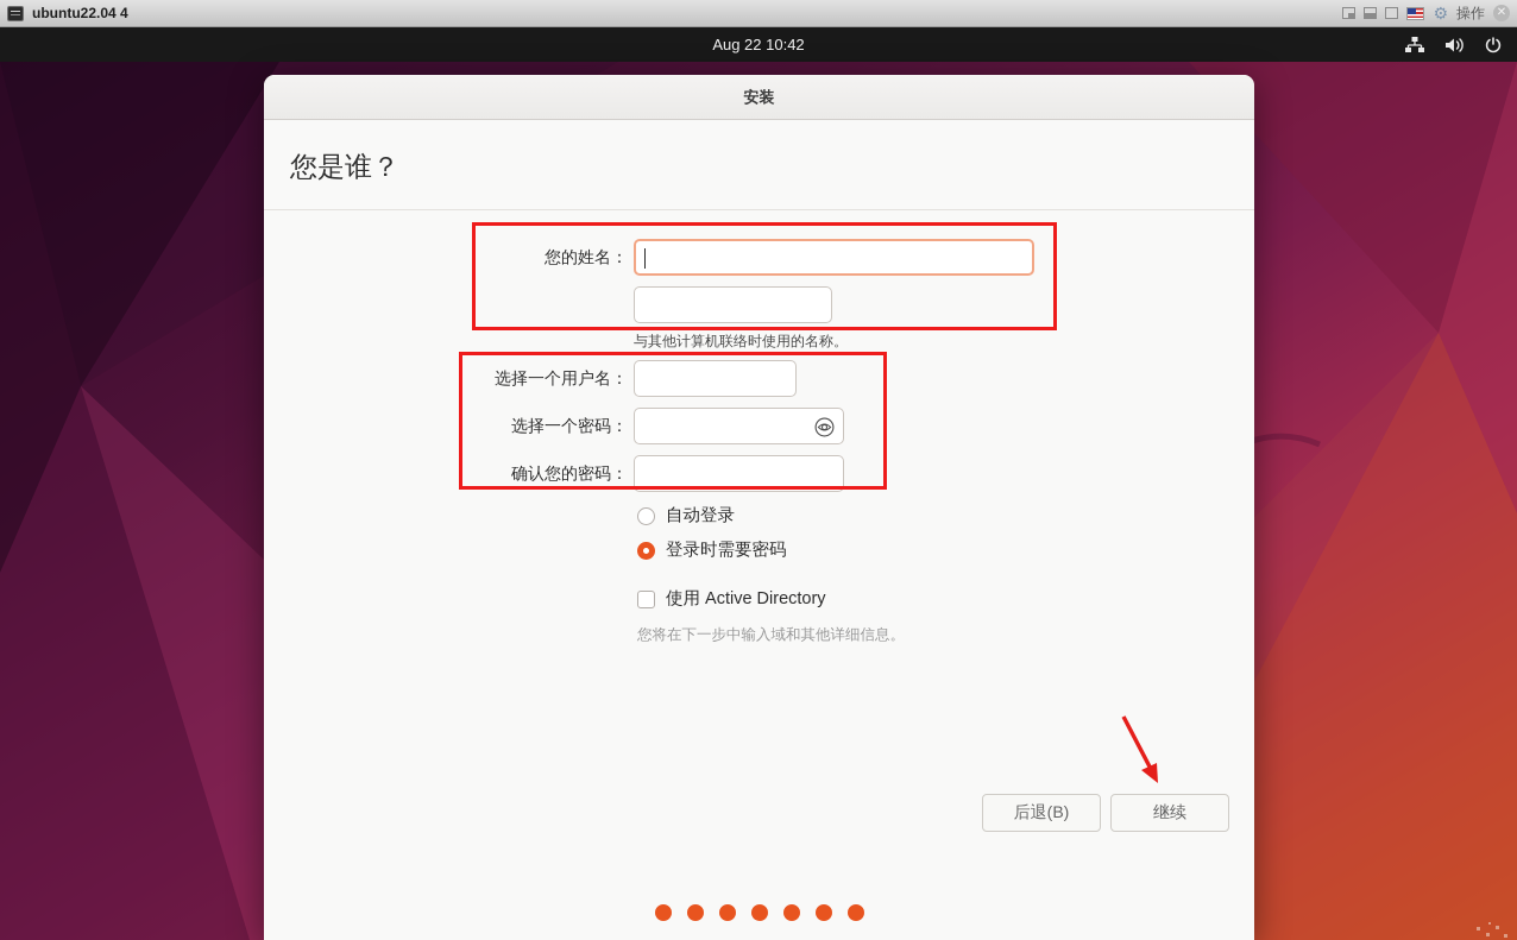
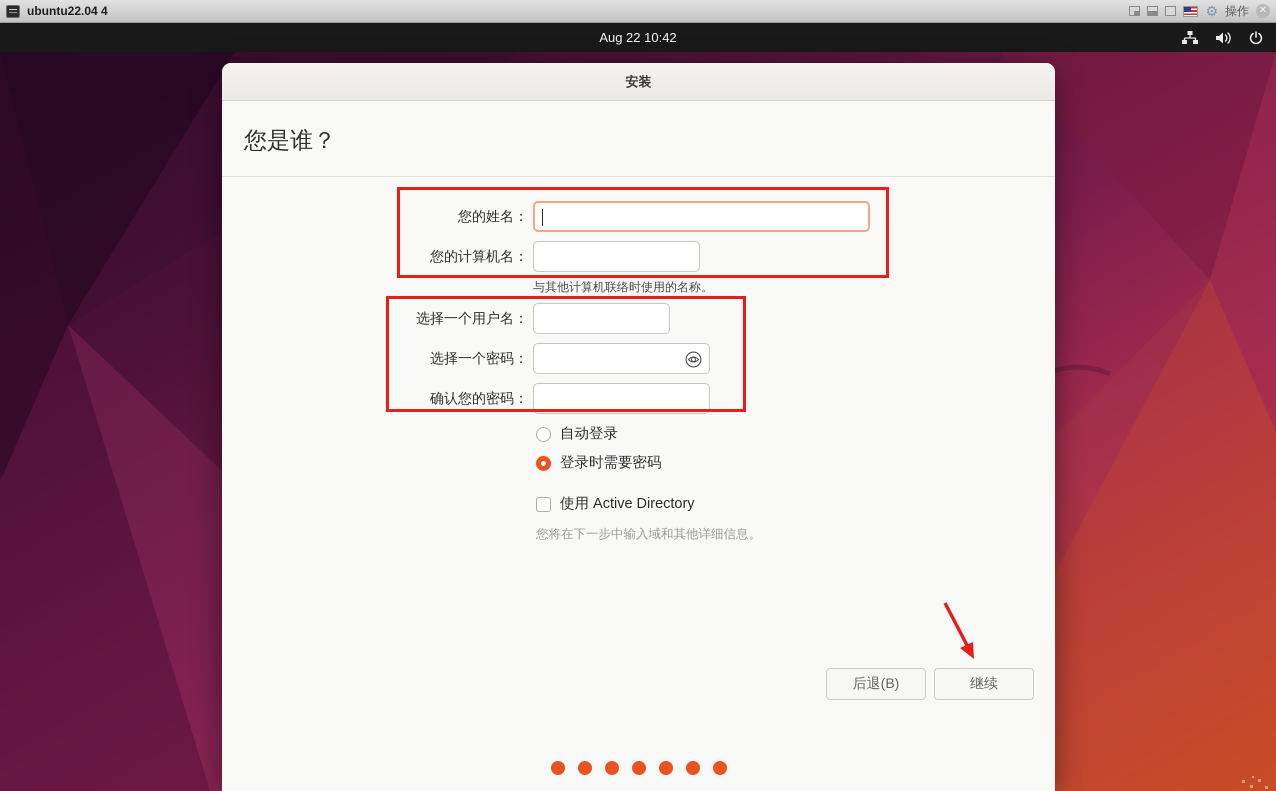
  ubuntu22.04 4
  ⚙
  操作
  ✕
  Aug 22 10:42
  安装
  您是谁？
  您的姓名：
+ 您的计算机名：
  与其他计算机联络时使用的名称。
  选择一个用户名：
  选择一个密码：
  确认您的密码：
  自动登录
  登录时需要密码
  使用 Active Directory
  您将在下一步中输入域和其他详细信息。
  后退(B)
  继续
